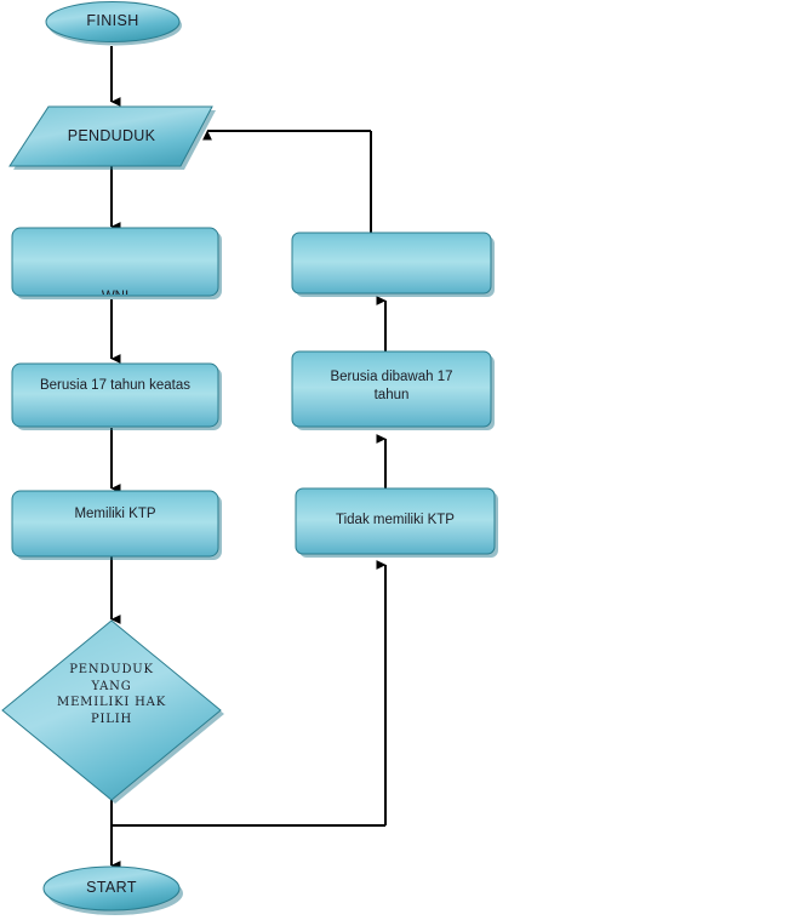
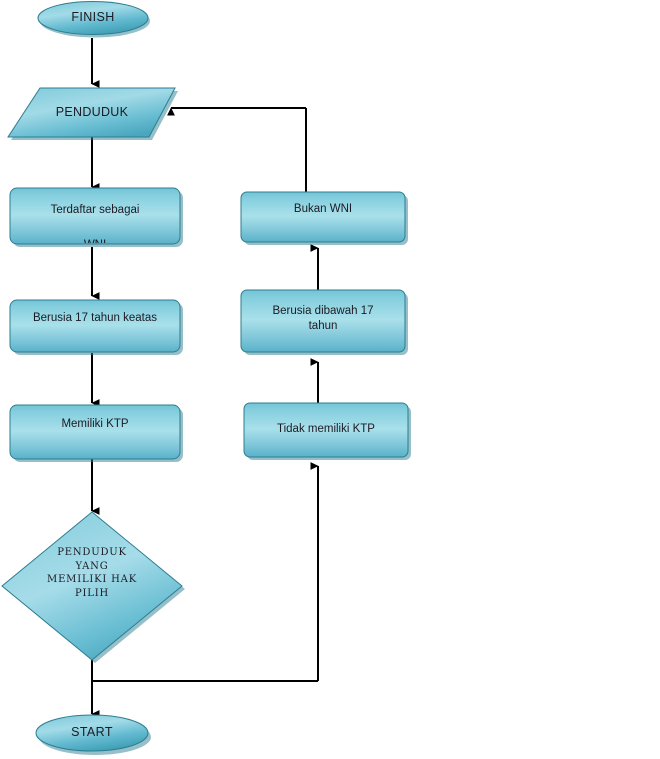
  FINISH
  PENDUDUK
+ Terdaftar sebagai
+ Bukan WNI
  Berusia 17 tahun keatas
  Berusia dibawah 17
  tahun
  Memiliki KTP
  Tidak memiliki KTP
  PENDUDUK
  YANG
  MEMILIKI HAK
  PILIH
  START
